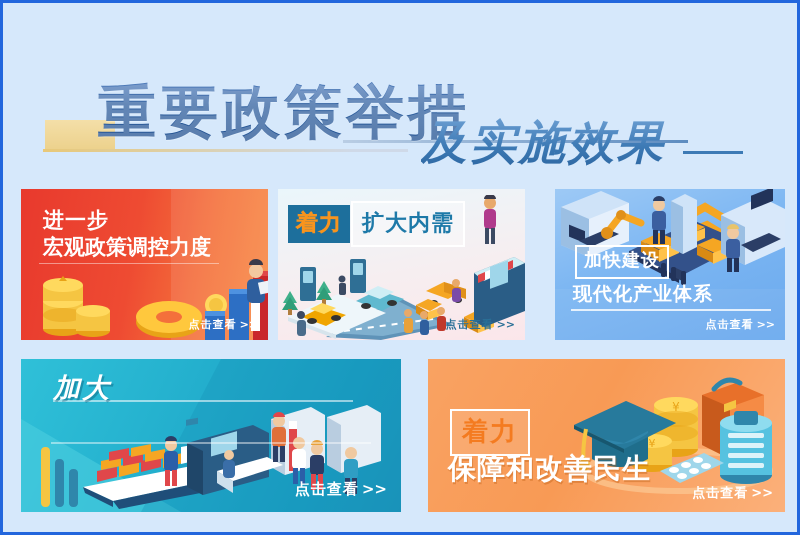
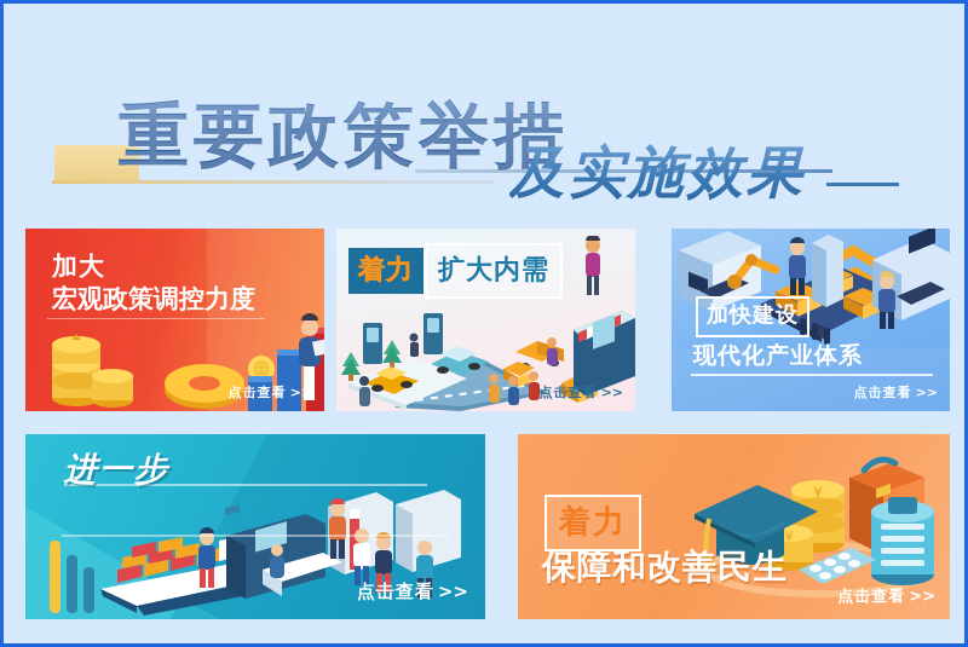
  重要政策举
  及实施效果
- 进一步
+ 加大
  宏观政策调控力度
  点击查看 >>
  着力
  扩大内需
  点击查看 >>
  加快建设
  现代化产业体系
  点击查看 >>
- 加大
+ 进一步
  点击查看 >>
  ¥
  ¥
  着力
  保障和改善民生
  点击查看 >>
